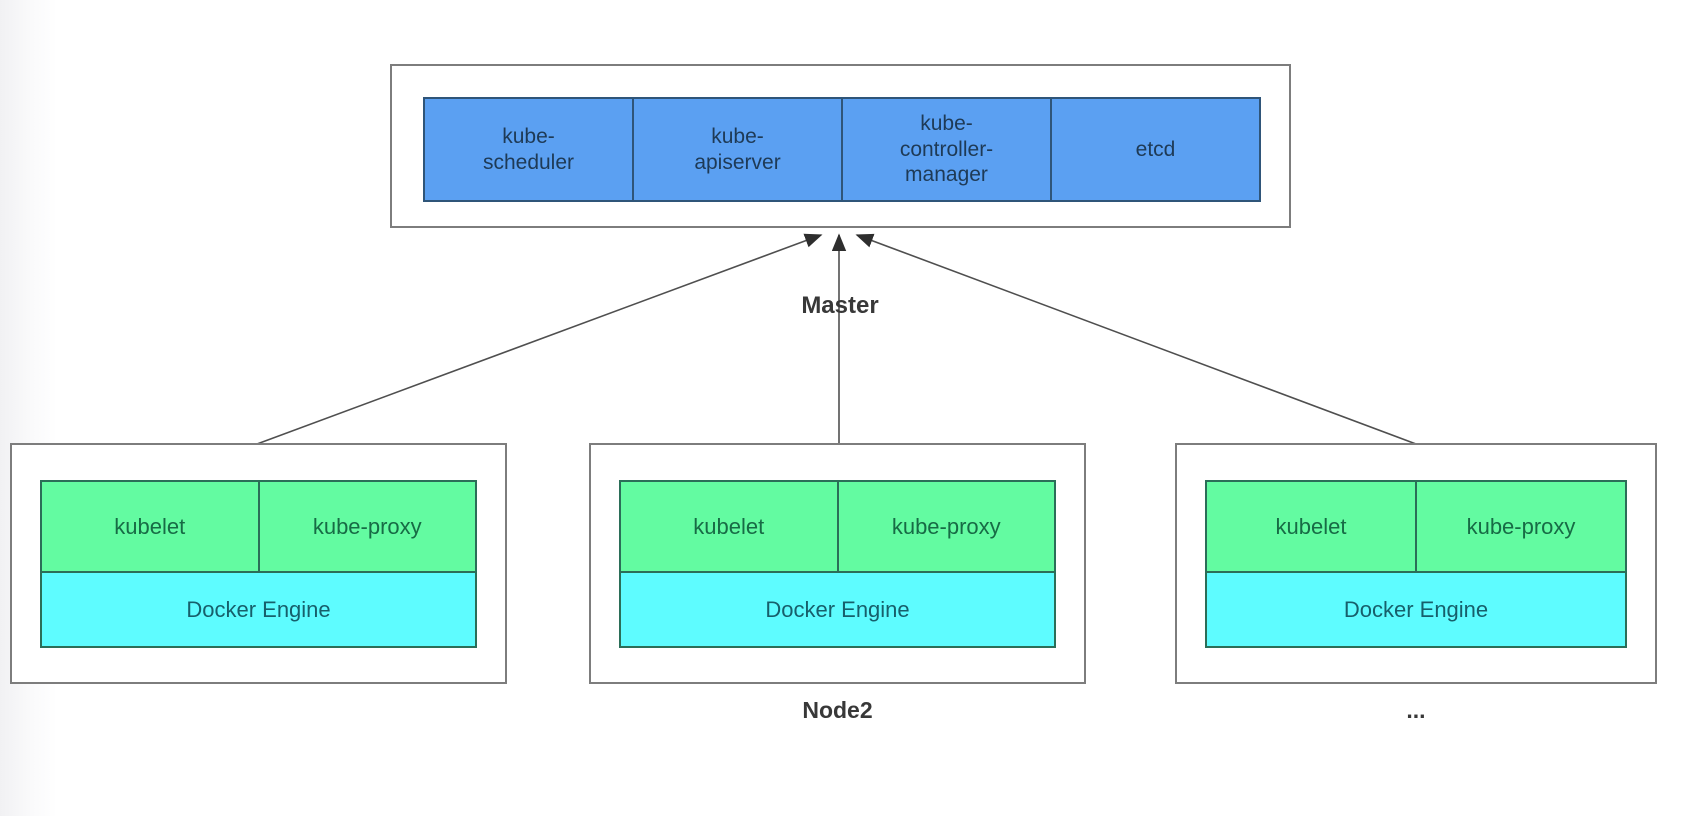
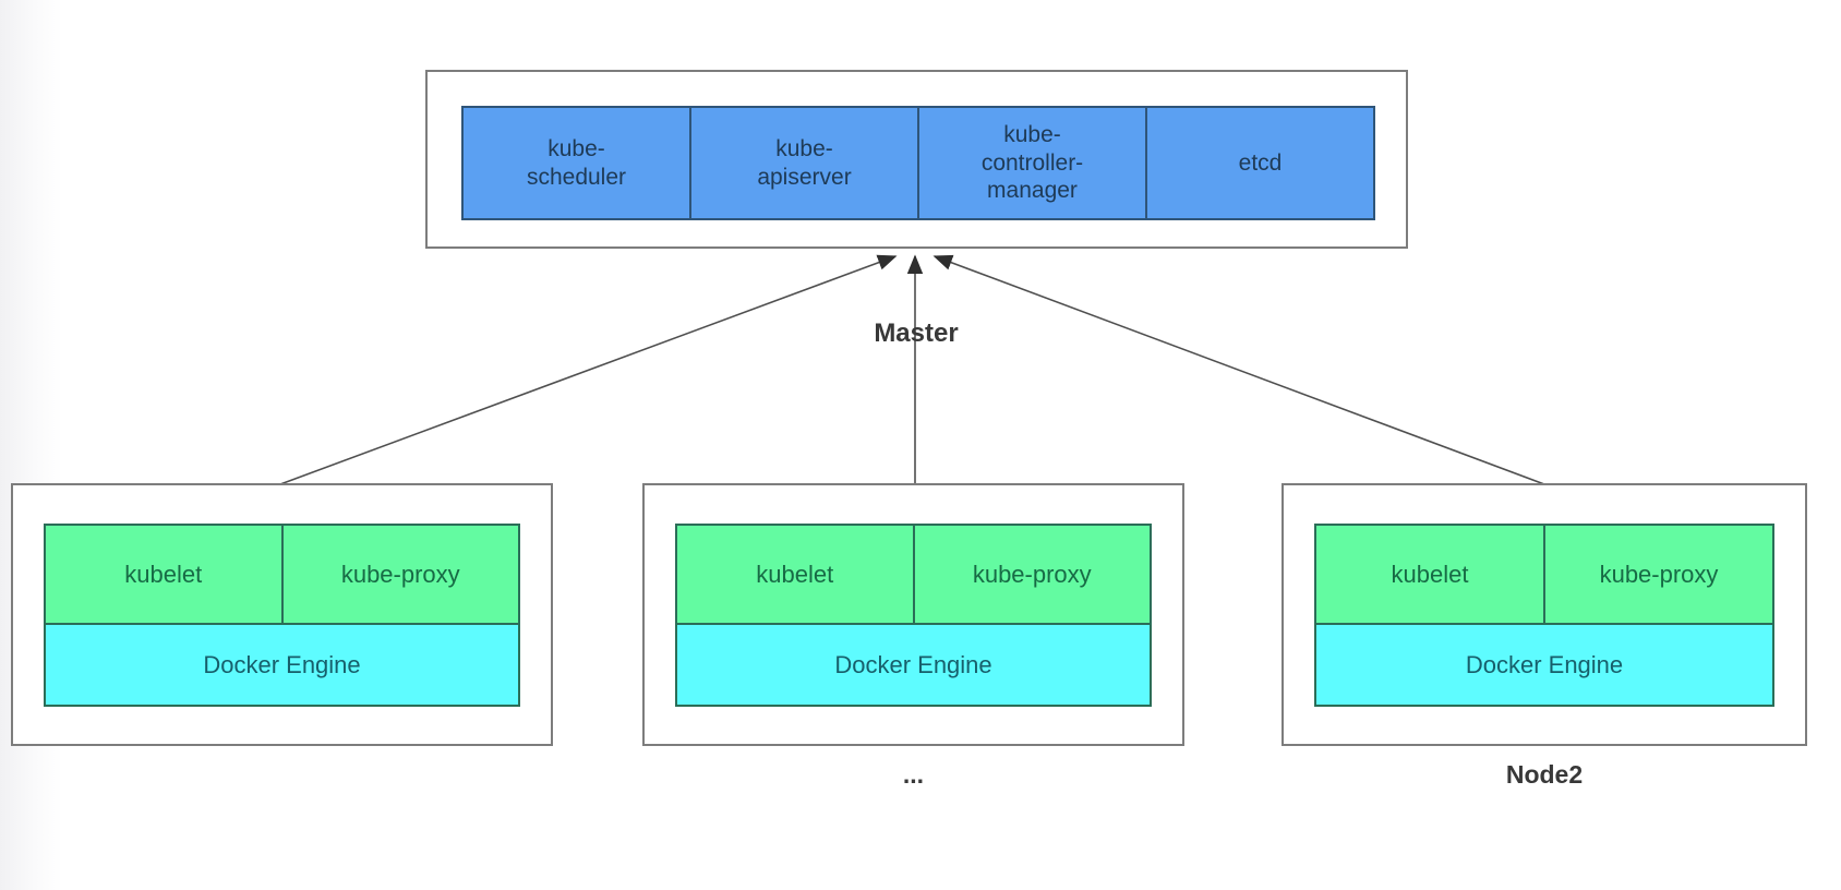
  kube-
  scheduler
  kube-
  apiserver
  kube-
  controller-
  manager
  etcd
  Master
  kubelet
  kube-proxy
  Docker Engine
  kubelet
  kube-proxy
  Docker Engine
- Node2
+ ...
  kubelet
  kube-proxy
  Docker Engine
- ...
+ Node2
